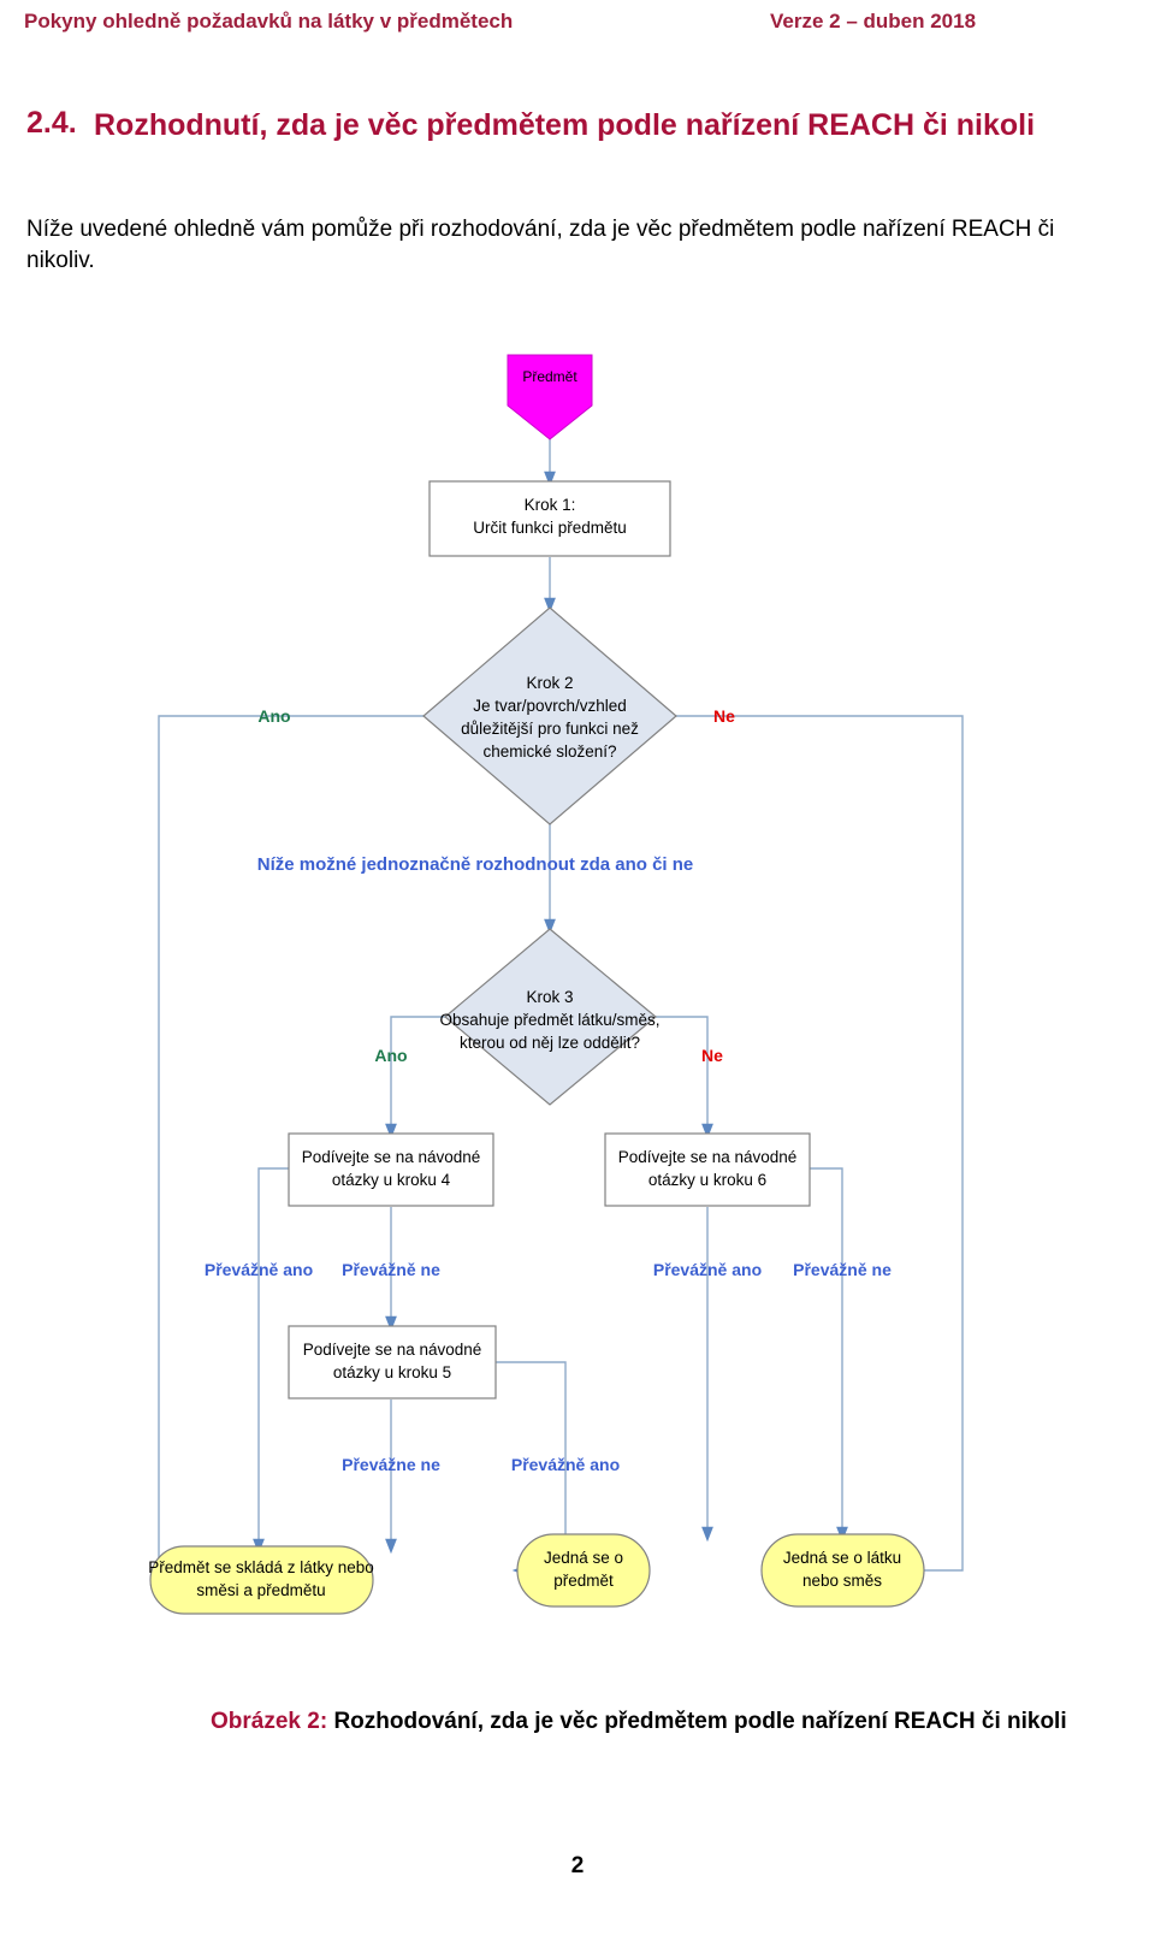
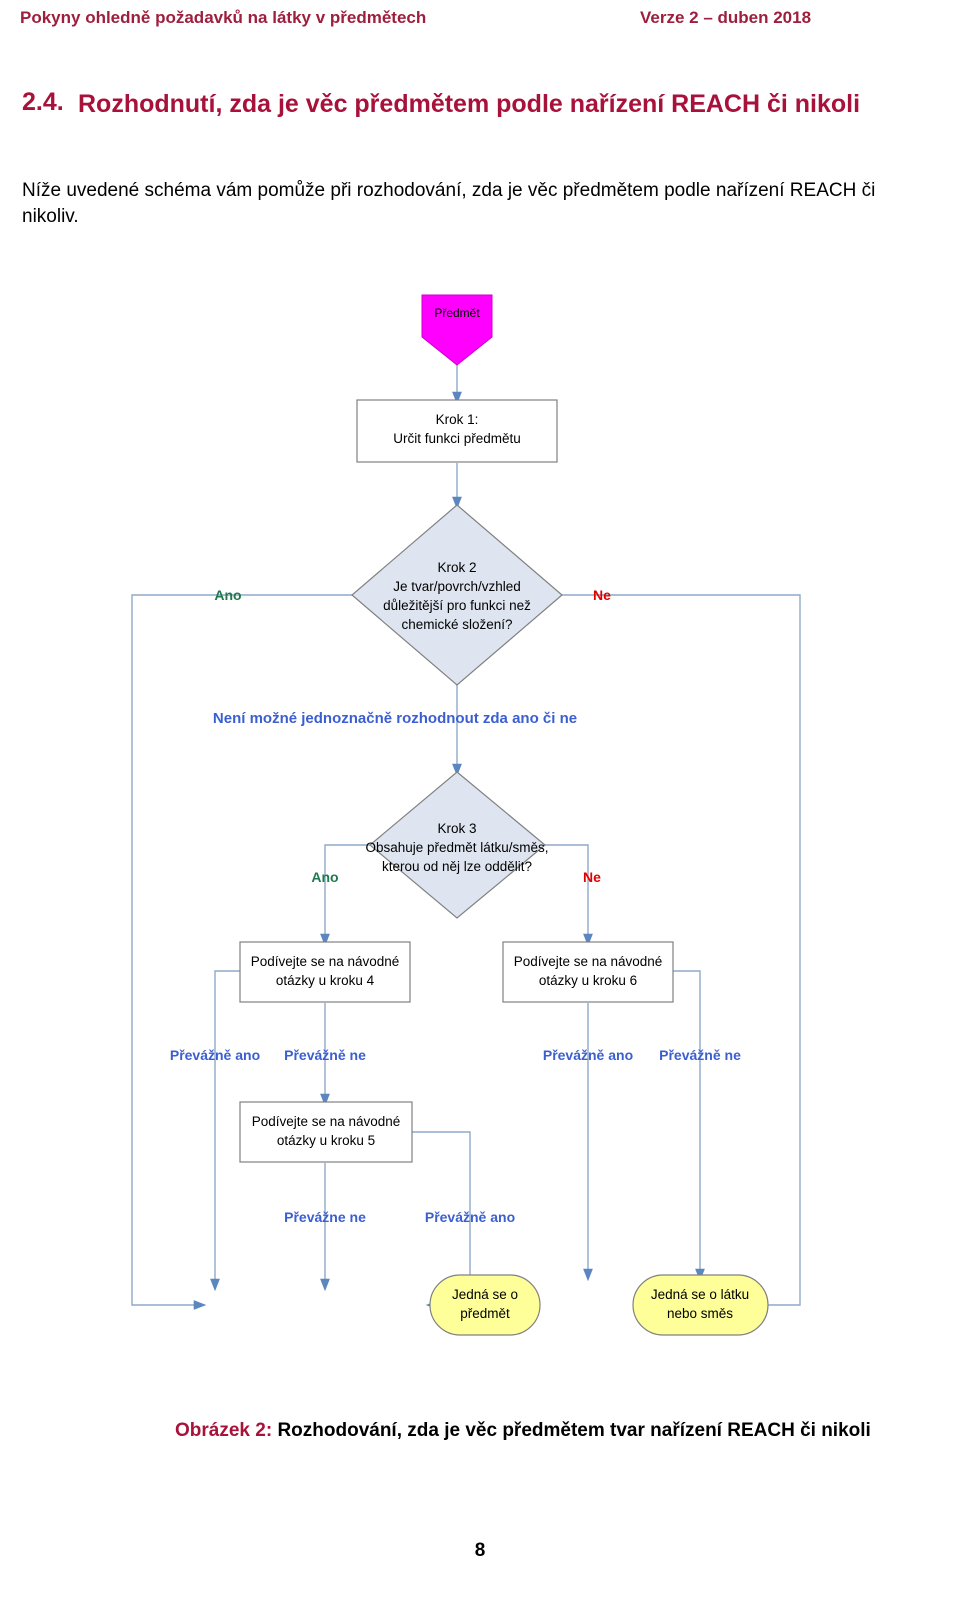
  Pokyny ohledně požadavků na látky v předmětech
  Verze 2 – duben 2018
  2.4.
  Rozhodnutí, zda je věc předmětem podle nařízení REACH či nikoli
- Níže uvedené ohledně vám pomůže při rozhodování, zda je věc předmětem podle nařízení REACH či nikoliv.
+ Níže uvedené schéma vám pomůže při rozhodování, zda je věc předmětem podle nařízení REACH či nikoliv.
  Předmět
  Krok 1:
  Určit funkci předmětu
  Krok 2
  Je tvar/povrch/vzhled
  důležitější pro funkci než
  chemické složení?
  Ano
  Ne
- Níže možné jednoznačně rozhodnout zda ano či ne
+ Není možné jednoznačně rozhodnout zda ano či ne
  Krok 3
  Obsahuje předmět látku/směs,
  kterou od něj lze oddělit?
  Ano
  Ne
  Podívejte se na návodné
  otázky u kroku 4
  Podívejte se na návodné
  otázky u kroku 6
  Převážně ano
  Převážně ne
  Převážně ano
  Převážně ne
  Podívejte se na návodné
  otázky u kroku 5
  Převážne ne
  Převážně ano
- Předmět se skládá z látky nebo
- směsi a předmětu
  Jedná se o
  předmět
  Jedná se o látku
  nebo směs
- Obrázek 2: Rozhodování, zda je věc předmětem podle nařízení REACH či nikoli
+ Obrázek 2: Rozhodování, zda je věc předmětem tvar nařízení REACH či nikoli
- 2
+ 8
